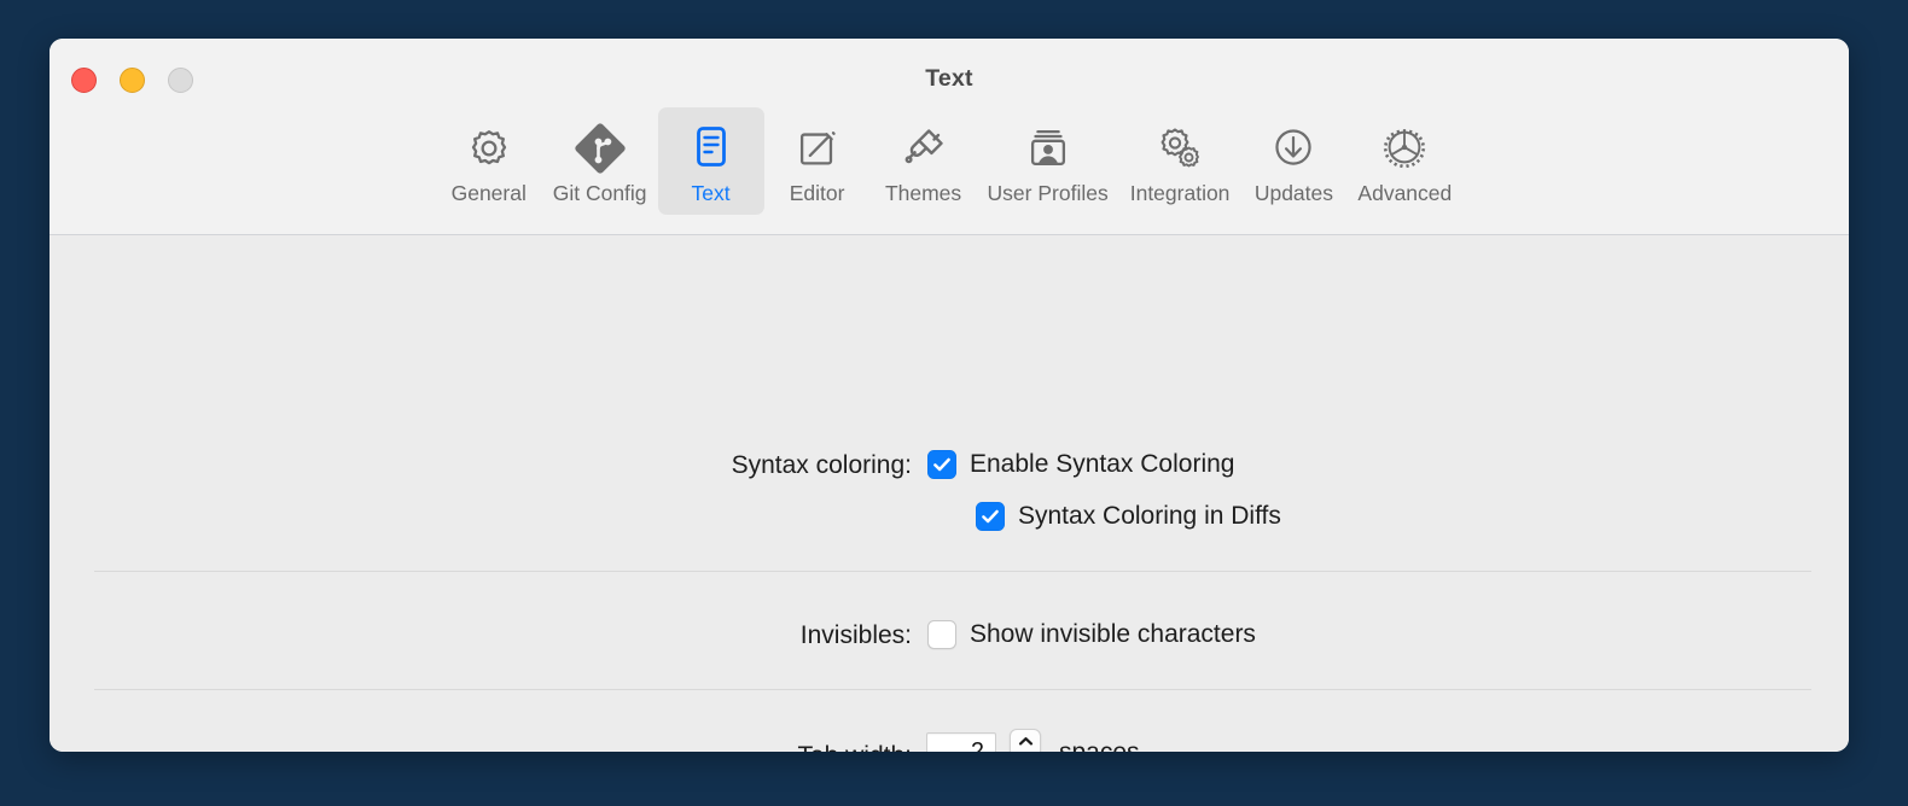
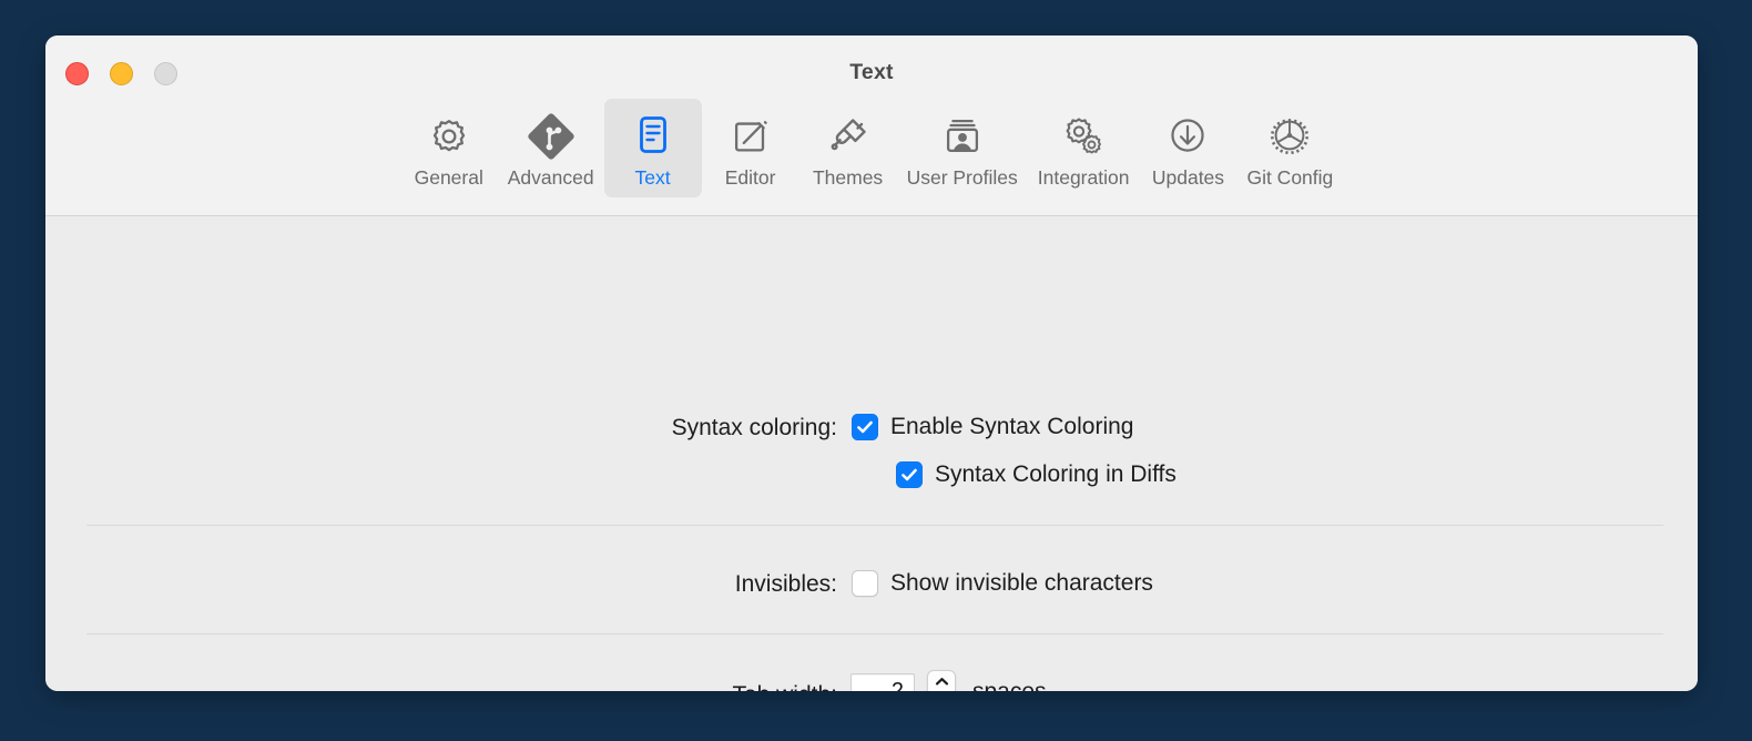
  Text
  General
- Git Config
+ Advanced
  Text
  Editor
  Themes
  User Profiles
  Integration
  Updates
- Advanced
+ Git Config
  Syntax coloring:
  Enable Syntax Coloring
  Syntax Coloring in Diffs
  Invisibles:
  Show invisible characters
